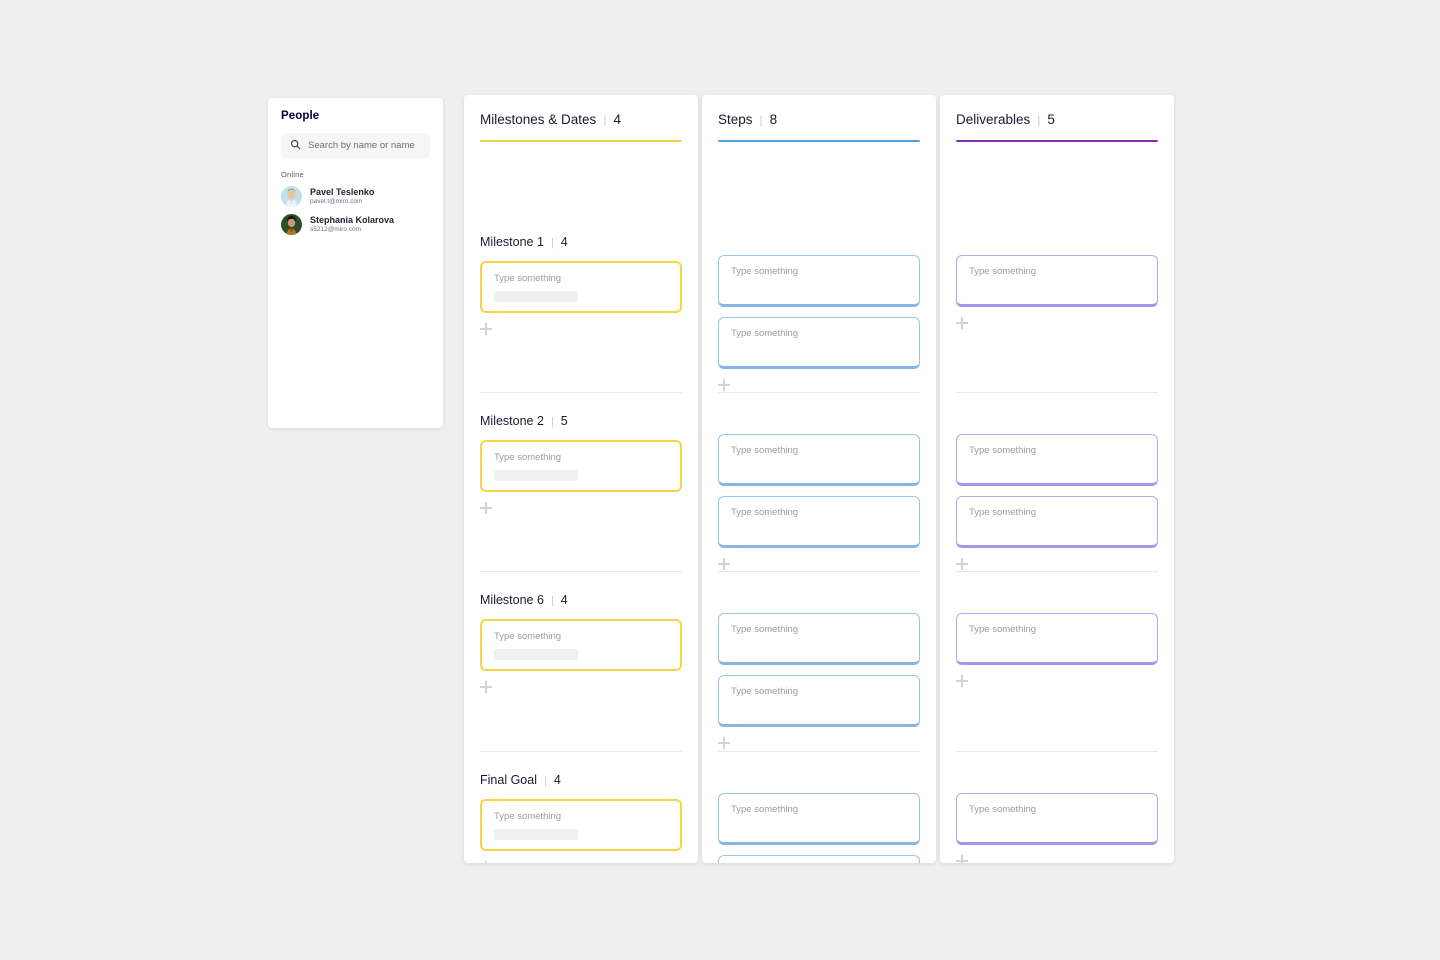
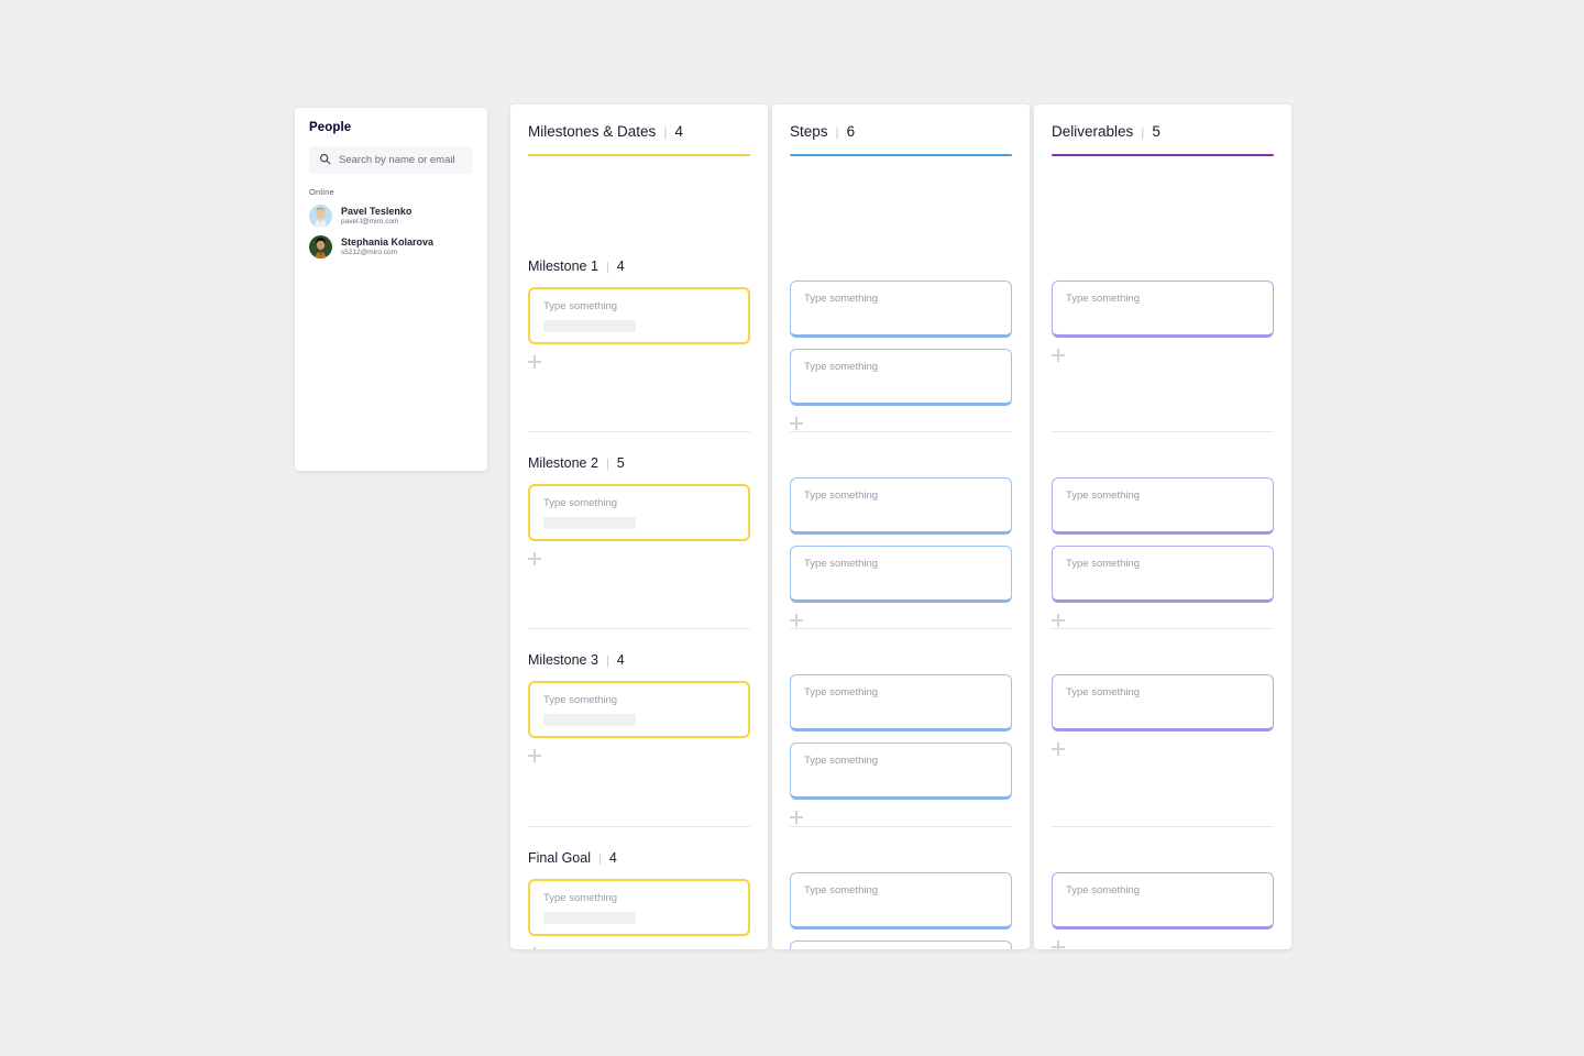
  People
- Search by name or name
+ Search by name or email
  Online
  Pavel Teslenko
  Stephania Kolarova
  Milestones & Dates
  |
  4
  Milestone 1
  |
  4
  Type something
  Milestone 2
  |
  5
  Type something
- Milestone 6
+ Milestone 3
  |
  4
  Type something
  Final Goal
  |
  4
  Type something
  Steps
  |
- 8
+ 6
  Type something
  Type something
  Type something
  Type something
  Type something
  Type something
  Type something
  Deliverables
  |
  5
  Type something
  Type something
  Type something
  Type something
  Type something
